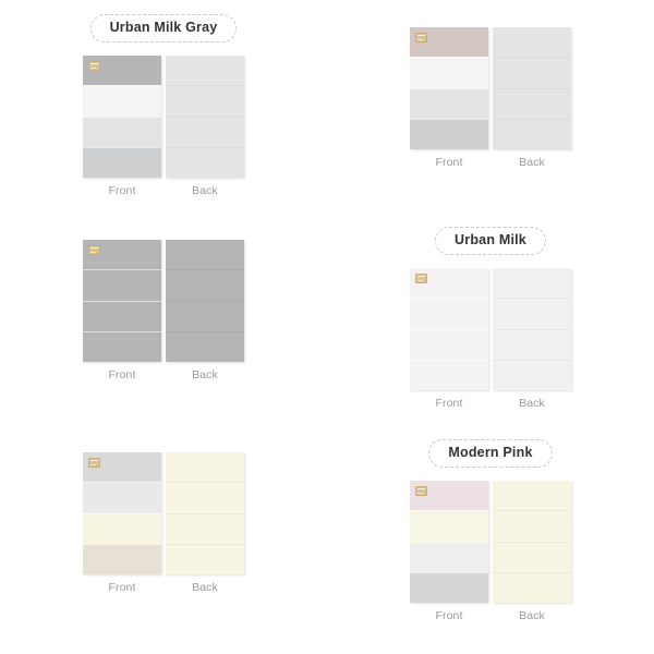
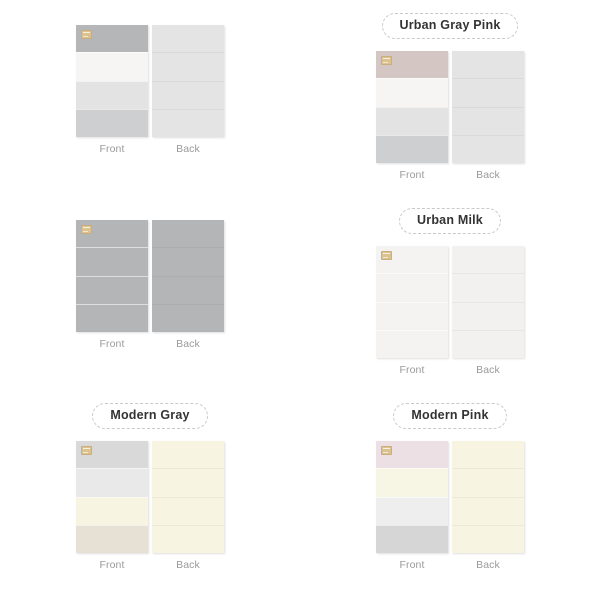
- Urban Milk Gray
  Front
  Back
+ Urban Gray Pink
  Front
  Back
  Front
  Back
  Urban Milk
  Front
  Back
+ Modern Gray
  Front
  Back
  Modern Pink
  Front
  Back
